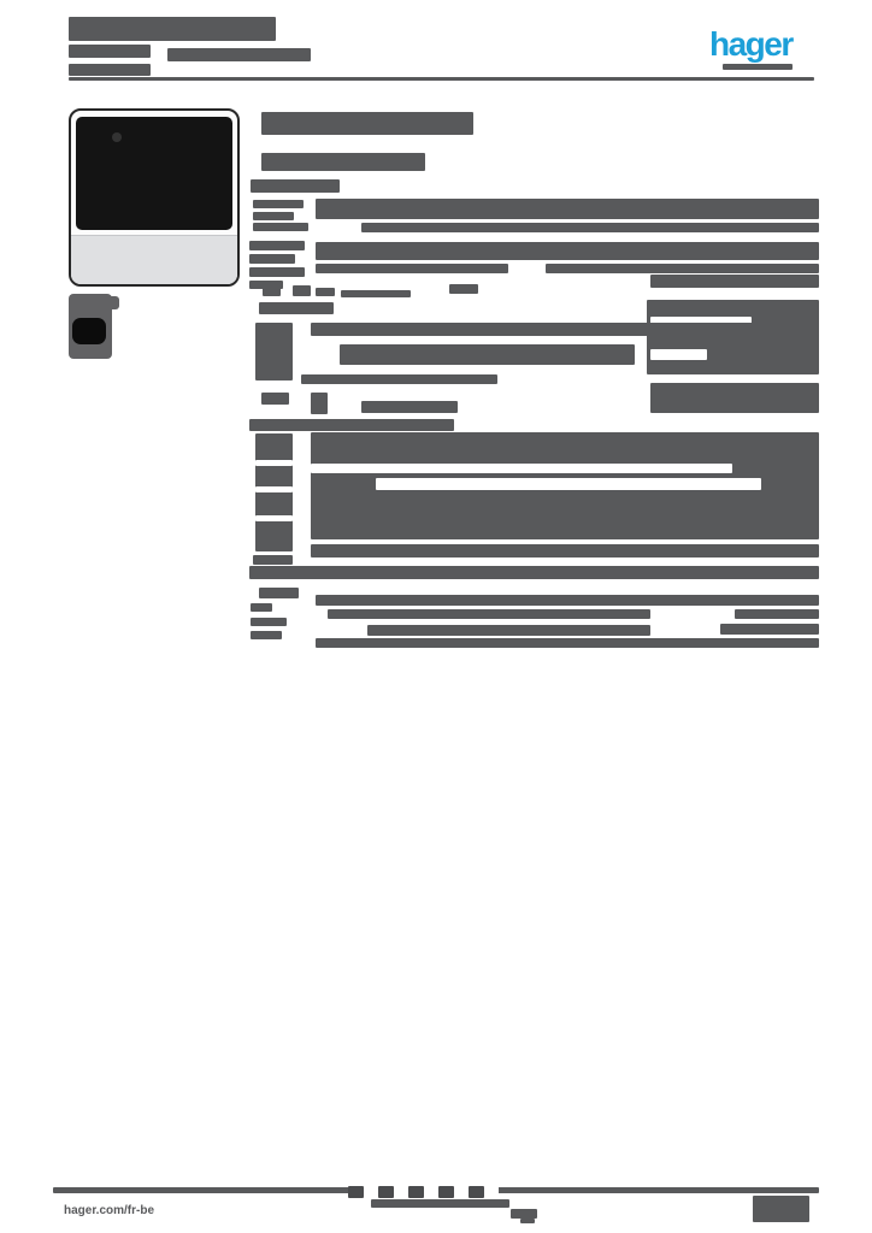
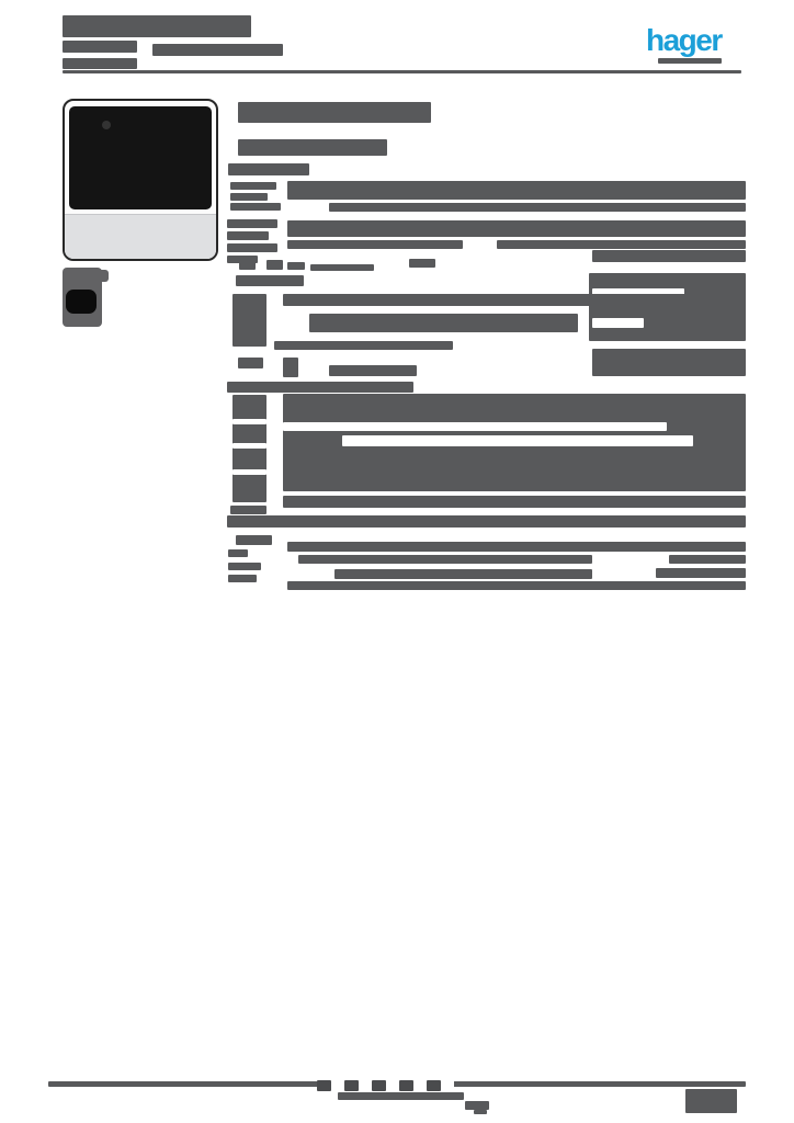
  hager
- hager.com/fr-be
